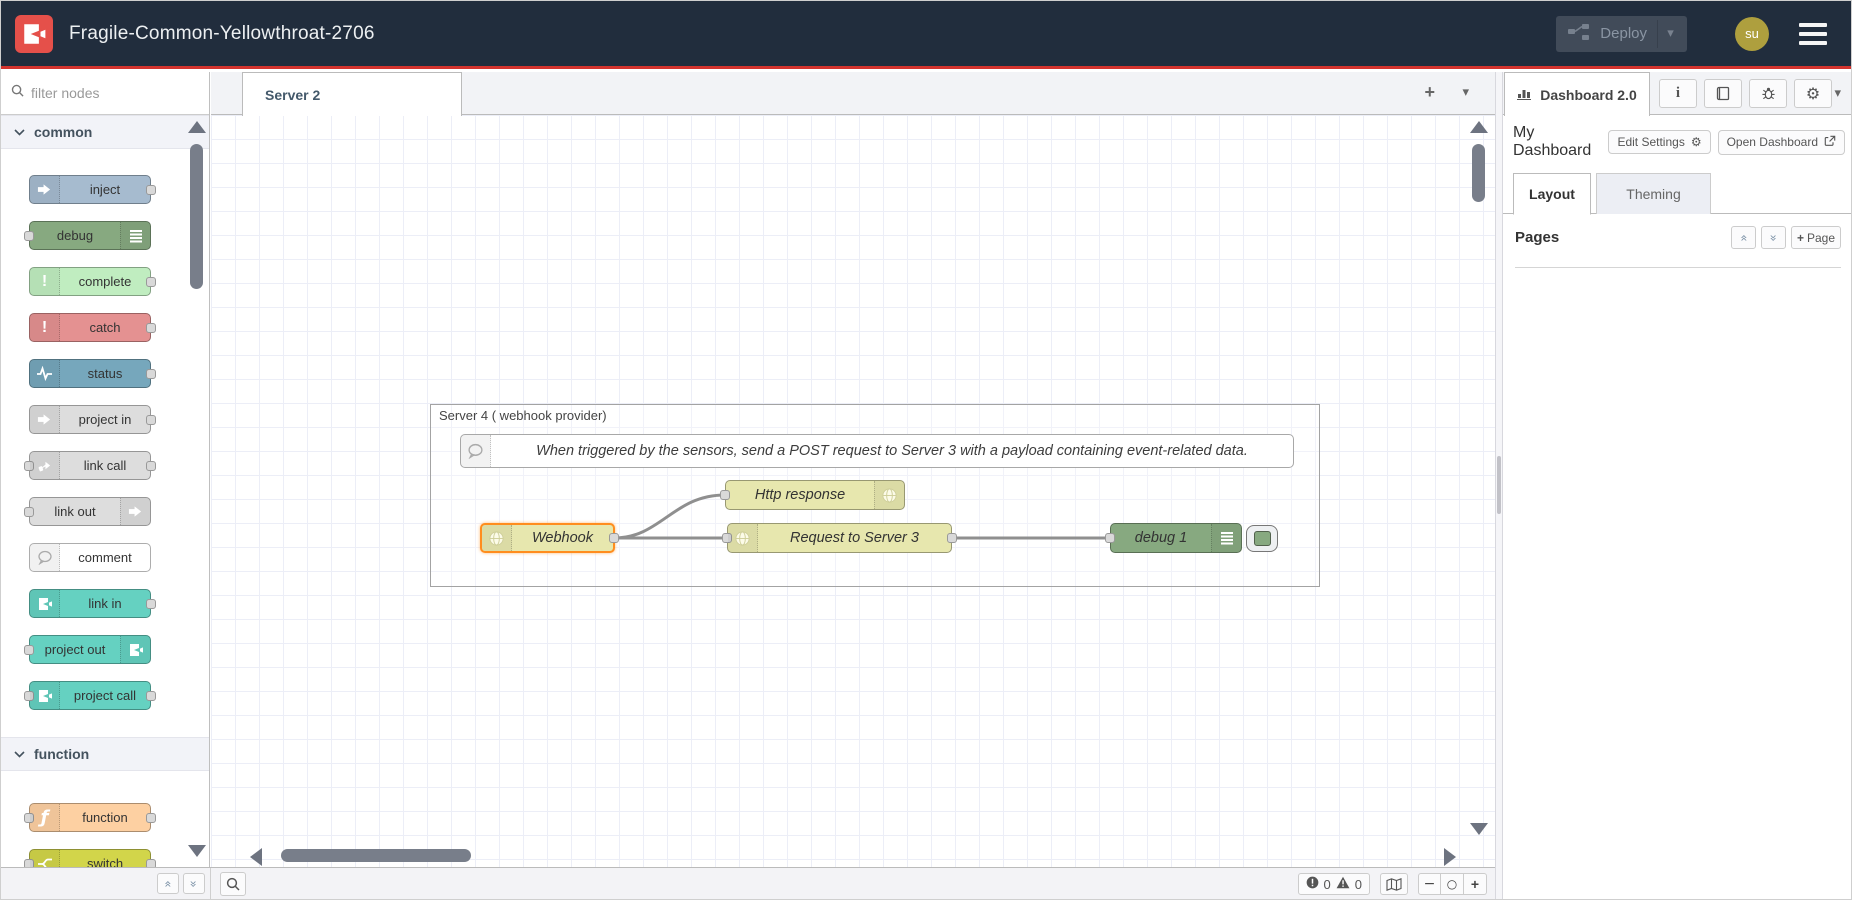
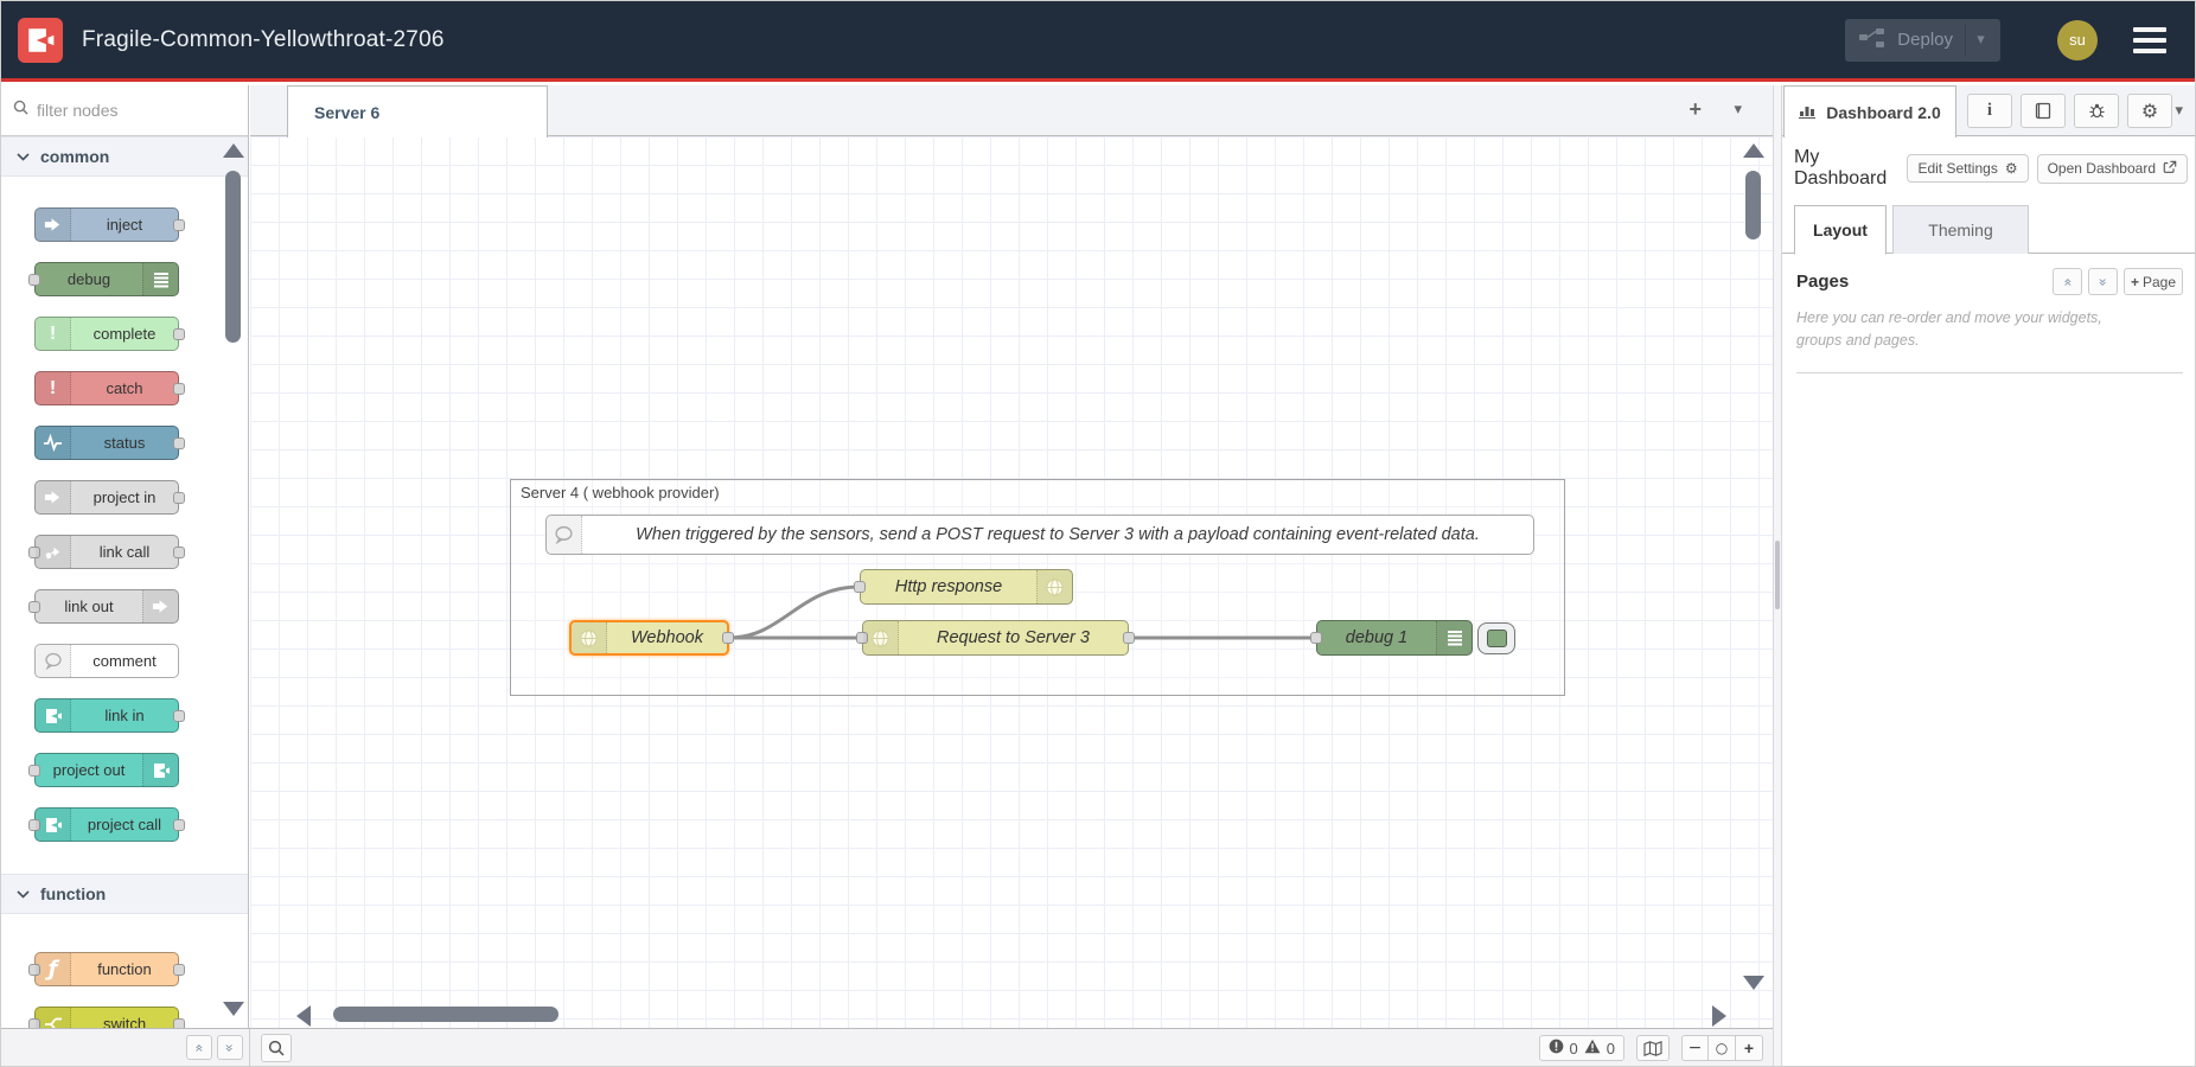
  Fragile-Common-Yellowthroat-2706
  Deploy
  ▾
  su
  filter nodes
  common
  inject
  debug
  !
  complete
  !
  catch
  status
  project in
  link call
  link out
  comment
  link in
  project out
  project call
  function
  ƒ
  function
  switch
- Server 2
+ Server 6
  +
  ▾
  Server 4 ( webhook provider)
  Http response
  Webhook
  Request to Server 3
  debug 1
  When triggered by the sensors, send a POST request to Server 3 with a payload containing event-related data.
  Dashboard 2.0
  i
  ⚙
  ▾
  My Dashboard
  Edit Settings
  ⚙
  Open Dashboard
  Layout
  Theming
  Pages
  +
  Page
+ Here you can re-order and move your widgets, groups and pages.
  0
  0
  −
  ○
  +
